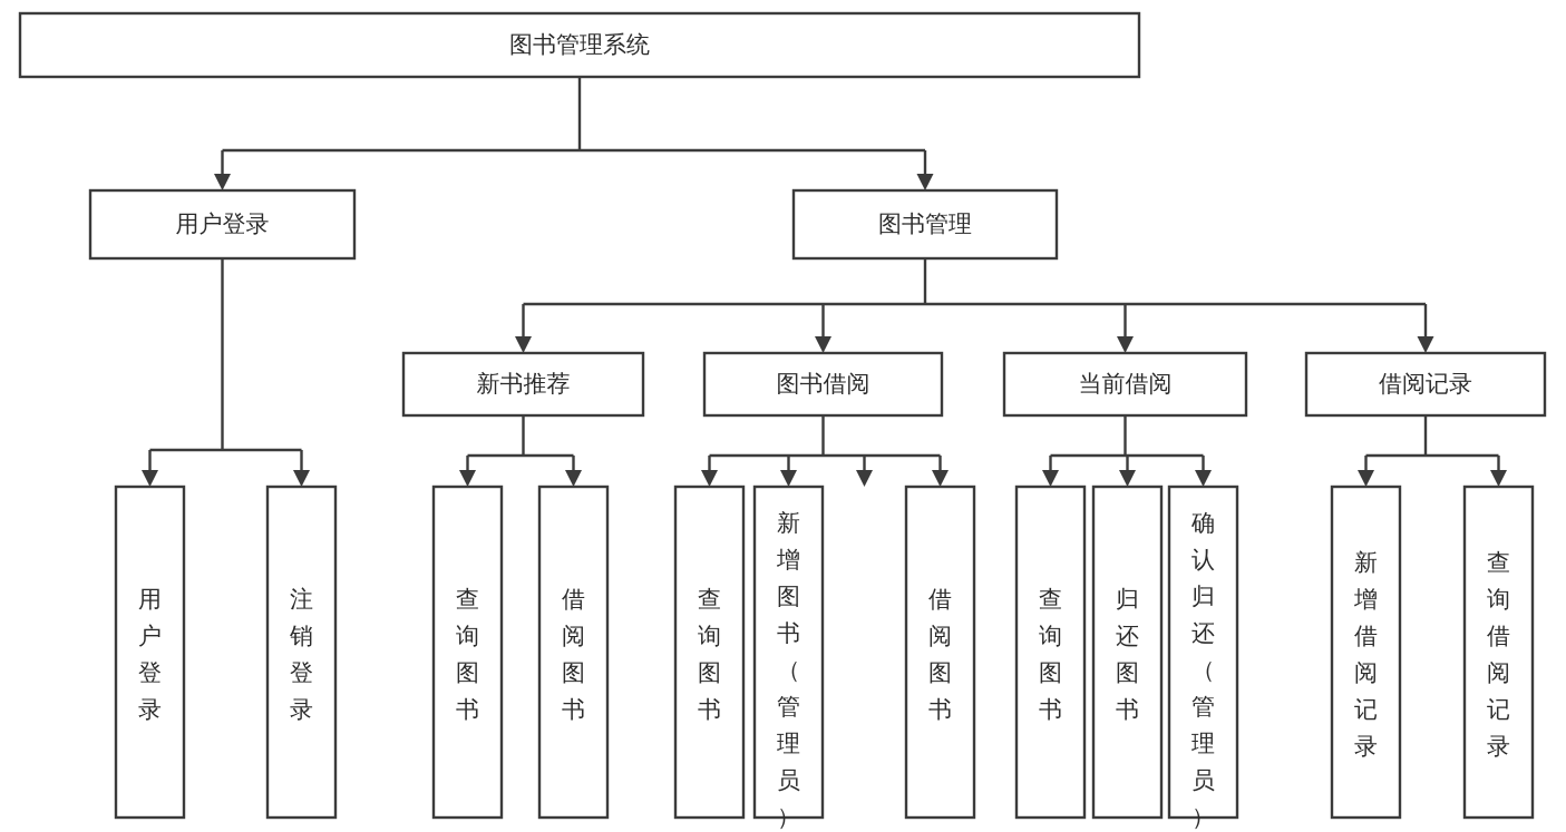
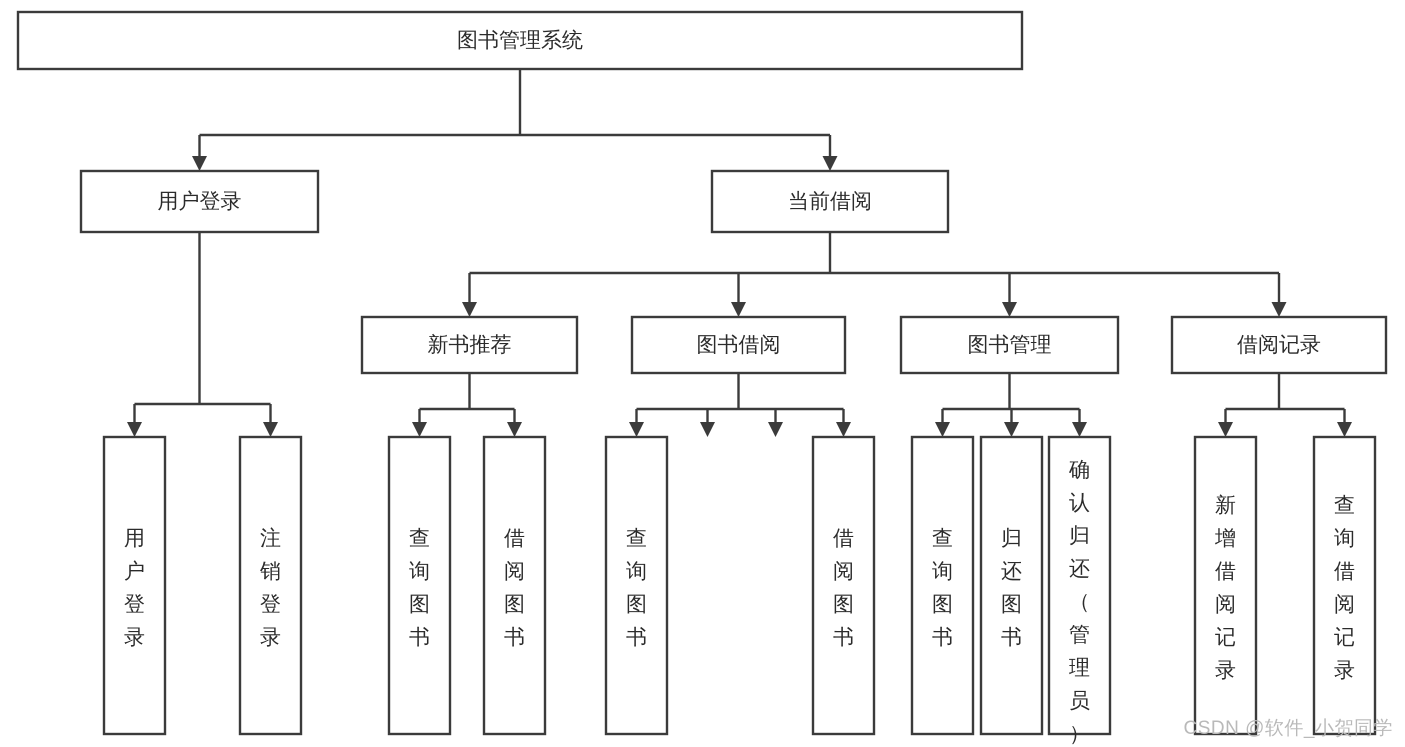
  图书管理系统
  用户登录
- 图书管理
+ 当前借阅
  新书推荐
  图书借阅
- 当前借阅
+ 图书管理
  借阅记录
  用户登录
  注销登录
  查询图书
  借阅图书
  查询图书
- 新增图书（管理员）
  借阅图书
  查询图书
  归还图书
  确认归还（管理员）
  新增借阅记录
  查询借阅记录
+ CSDN @软件_小贺同学
